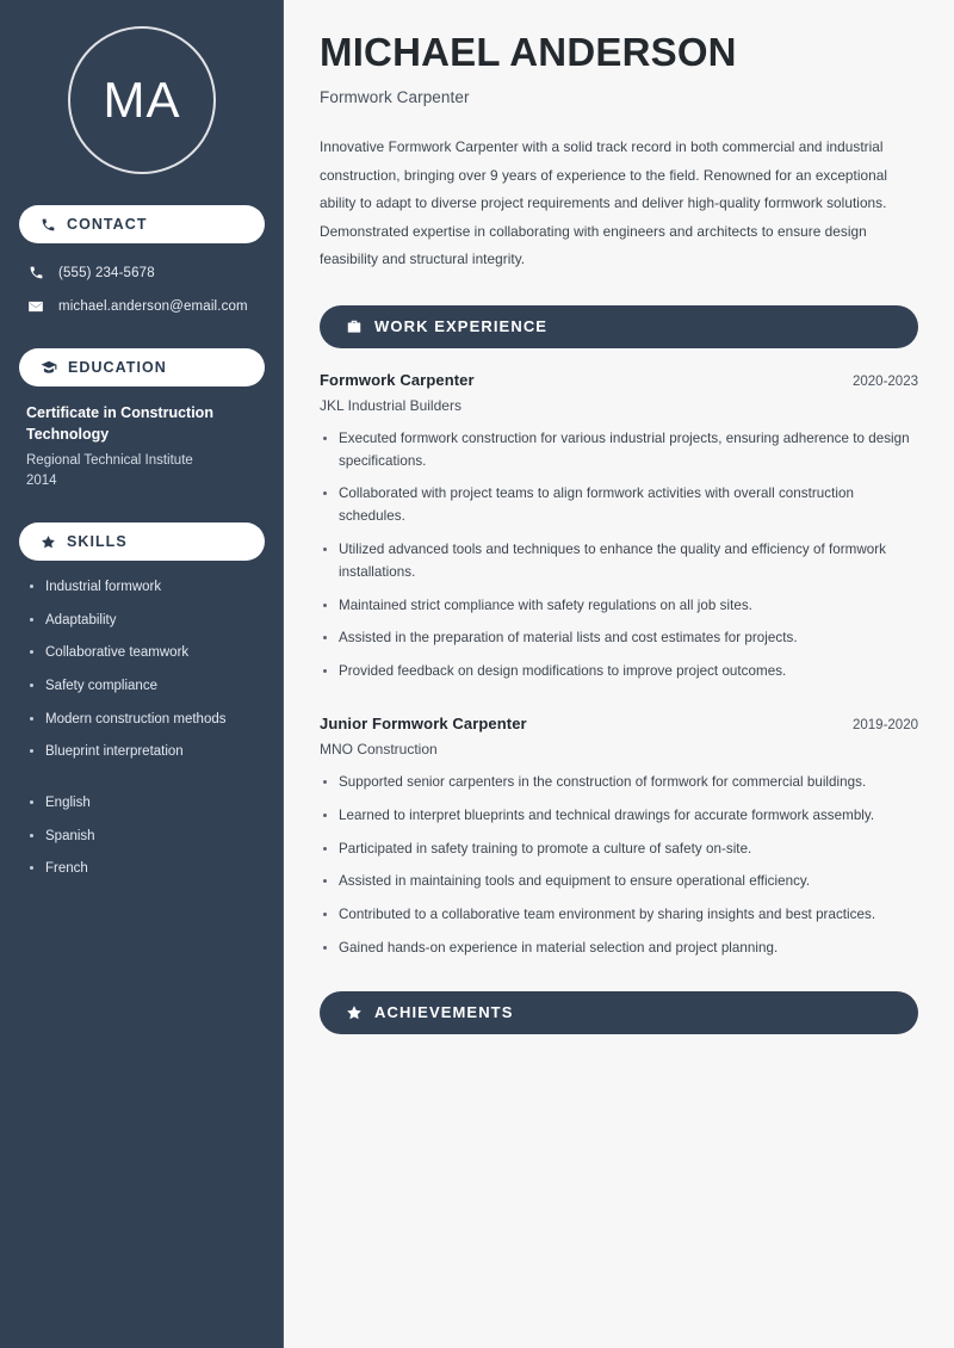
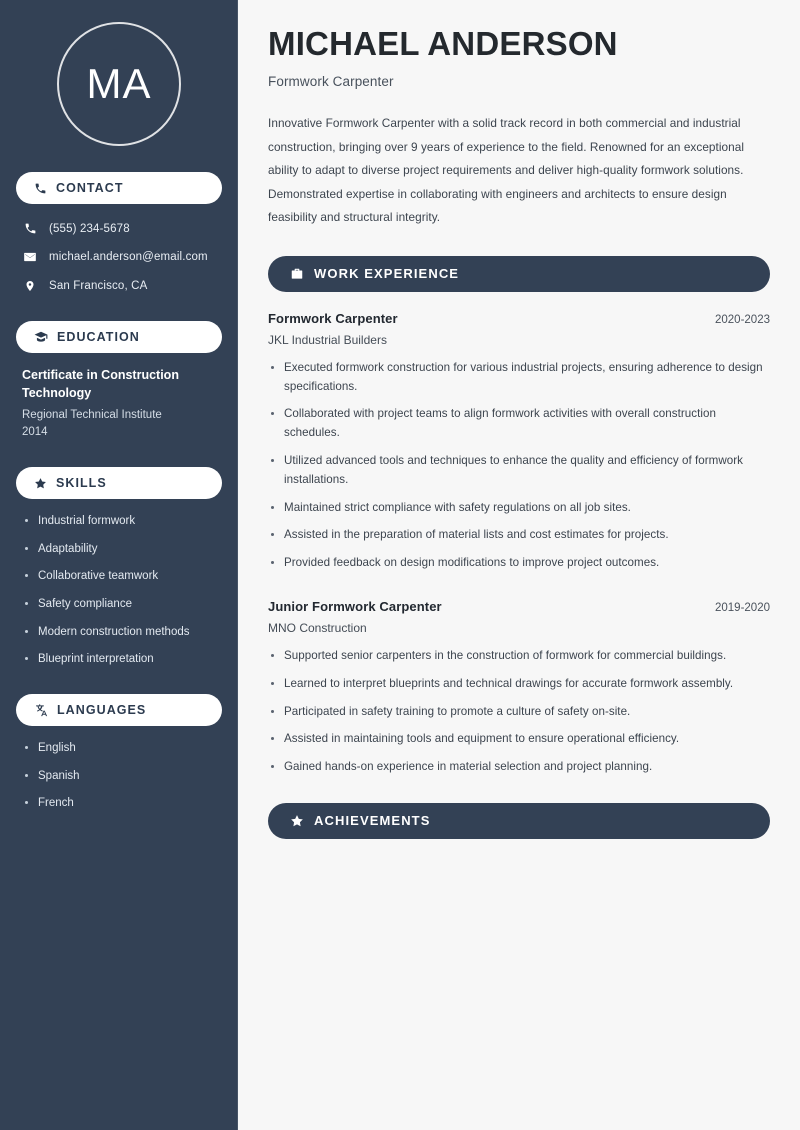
  MA
  CONTACT
  (555) 234-5678
  michael.anderson@email.com
+ San Francisco, CA
  EDUCATION
  Certificate in Construction Technology
  Regional Technical Institute
  2014
  SKILLS
  Industrial formwork
  Adaptability
  Collaborative teamwork
  Safety compliance
  Modern construction methods
  Blueprint interpretation
+ LANGUAGES
  English
  Spanish
  French
  MICHAEL ANDERSON
  Formwork Carpenter
  Innovative Formwork Carpenter with a solid track record in both commercial and industrial construction, bringing over 9 years of experience to the field. Renowned for an exceptional ability to adapt to diverse project requirements and deliver high-quality formwork solutions. Demonstrated expertise in collaborating with engineers and architects to ensure design feasibility and structural integrity.
  WORK EXPERIENCE
  Formwork Carpenter
  2020-2023
  JKL Industrial Builders
  Executed formwork construction for various industrial projects, ensuring adherence to design specifications.
  Collaborated with project teams to align formwork activities with overall construction schedules.
  Utilized advanced tools and techniques to enhance the quality and efficiency of formwork installations.
  Maintained strict compliance with safety regulations on all job sites.
  Assisted in the preparation of material lists and cost estimates for projects.
  Provided feedback on design modifications to improve project outcomes.
  Junior Formwork Carpenter
  2019-2020
  MNO Construction
  Supported senior carpenters in the construction of formwork for commercial buildings.
  Learned to interpret blueprints and technical drawings for accurate formwork assembly.
  Participated in safety training to promote a culture of safety on-site.
  Assisted in maintaining tools and equipment to ensure operational efficiency.
- Contributed to a collaborative team environment by sharing insights and best practices.
  Gained hands-on experience in material selection and project planning.
  ACHIEVEMENTS
